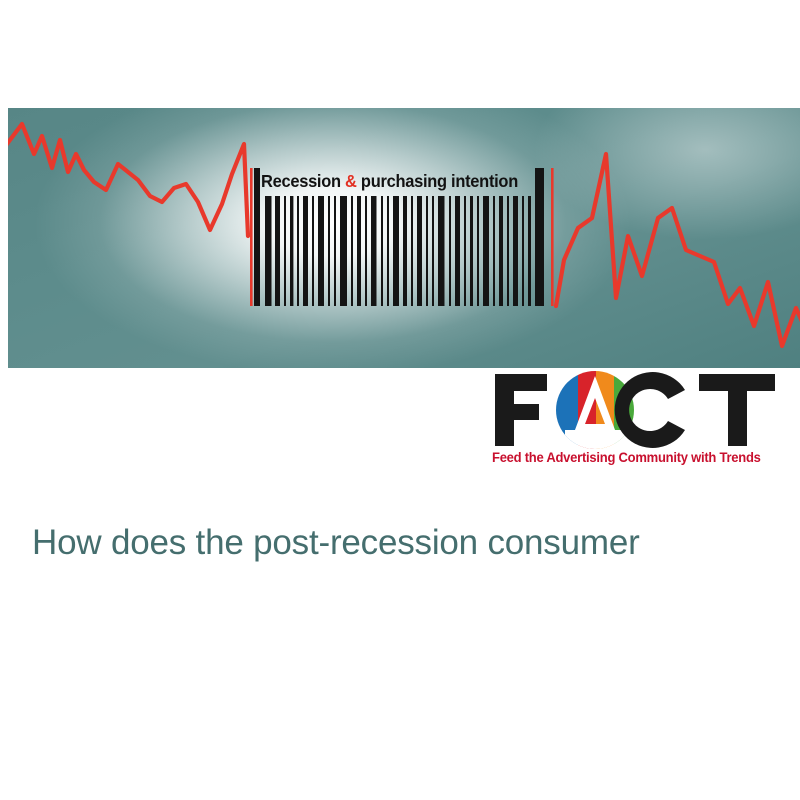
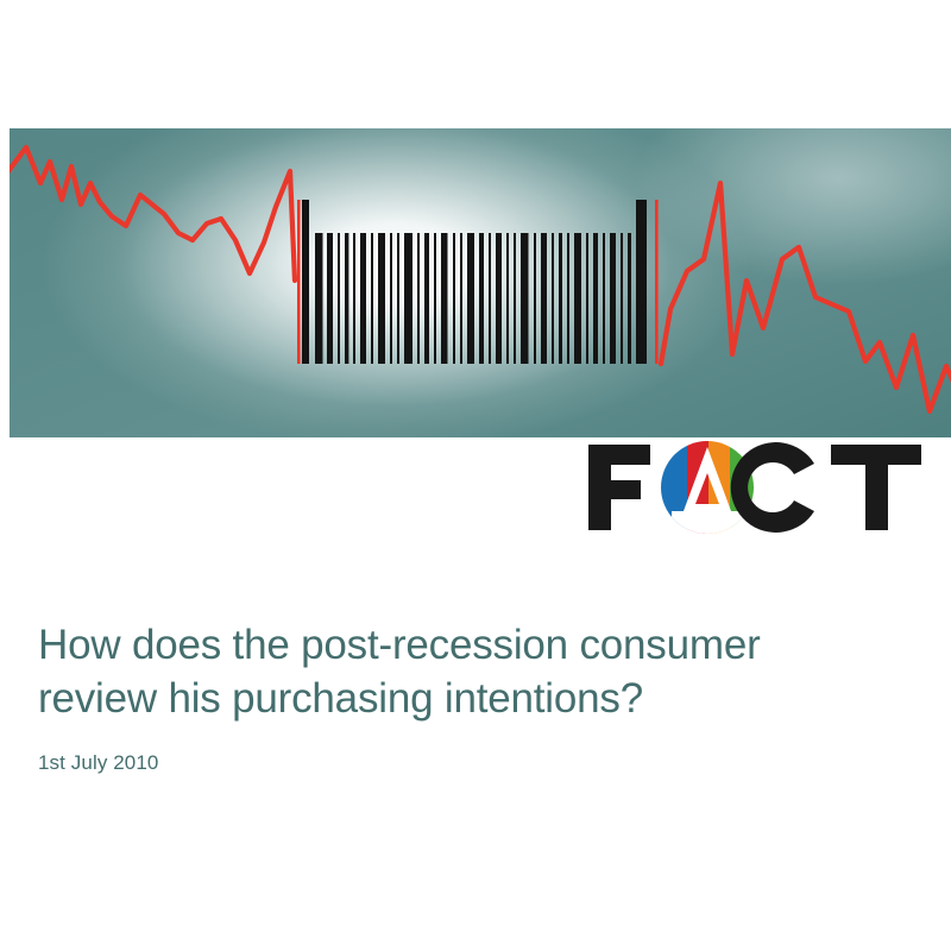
- Recession & purchasing intention
- Feed the Advertising Community with Trends
  How does the post-recession consumer
+ review his purchasing intentions?
+ 1st July 2010
